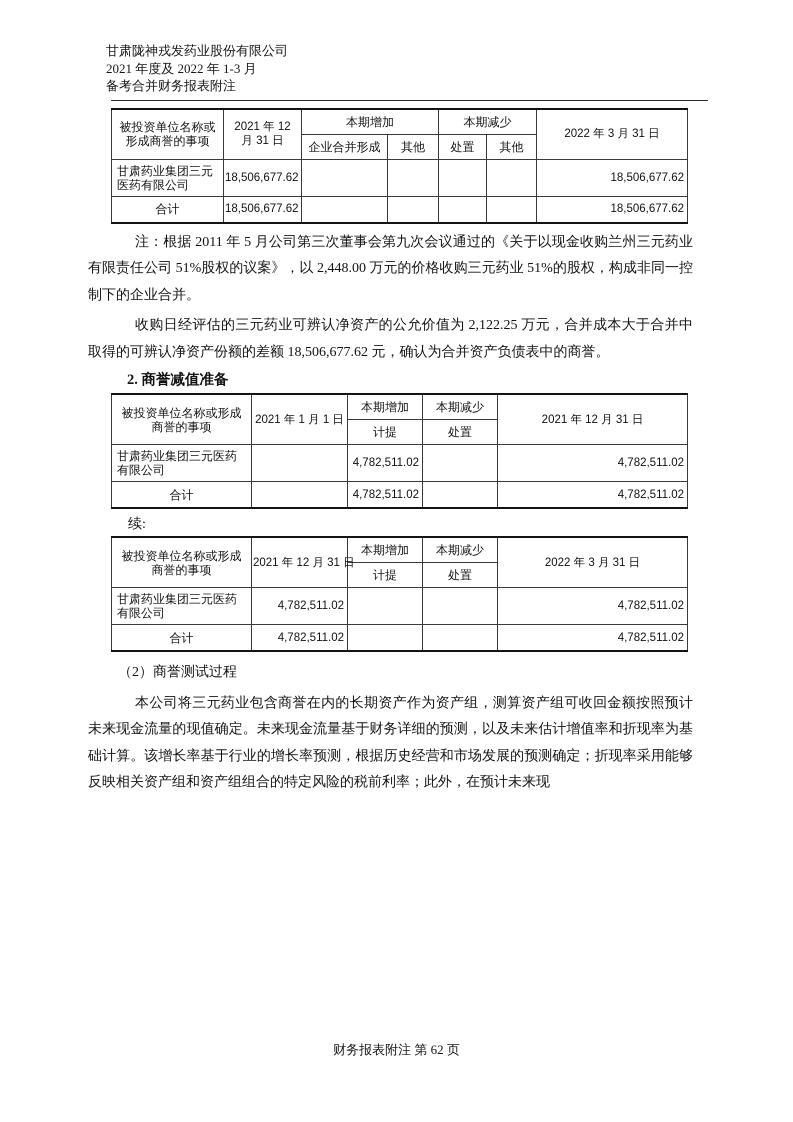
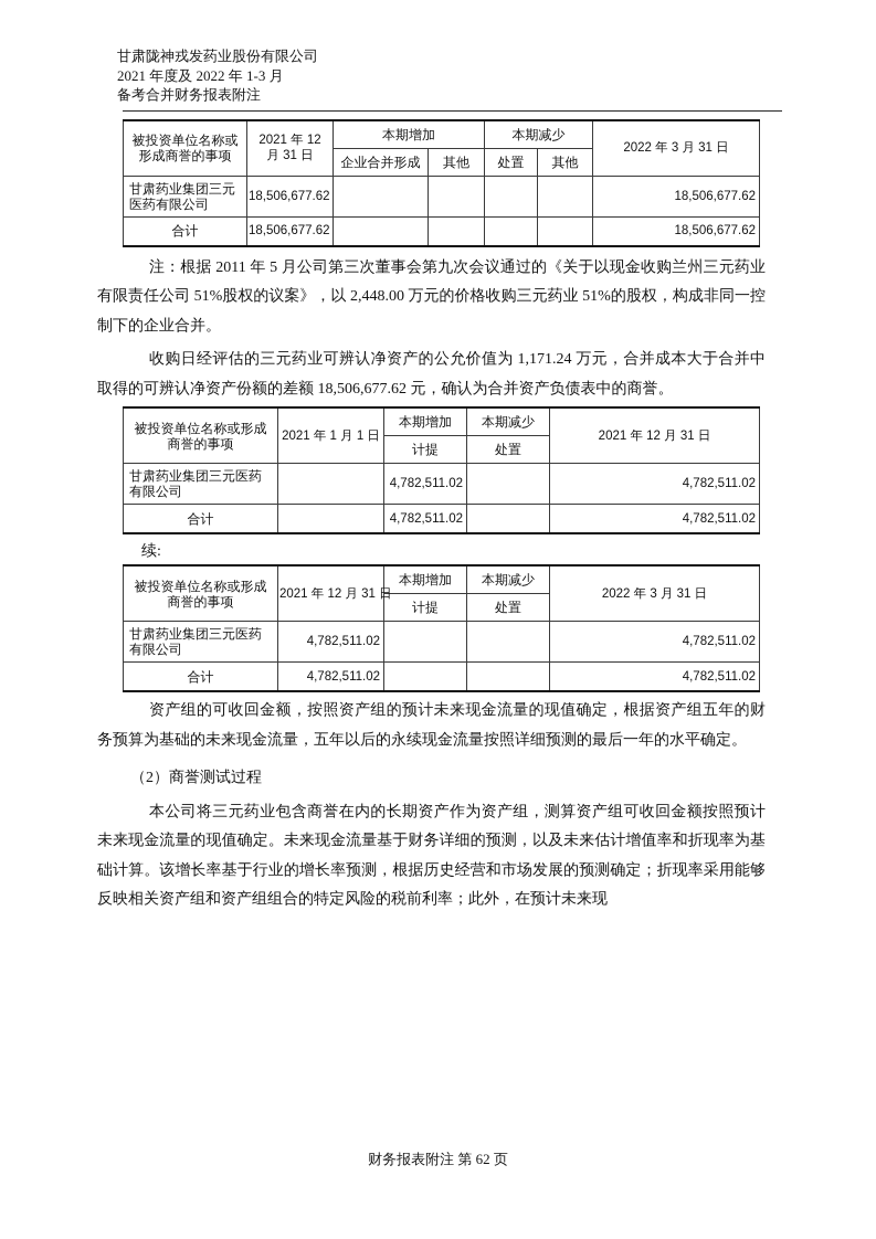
  甘肃陇神戎发药业股份有限公司
  2021 年度及 2022 年 1-3 月
  备考合并财务报表附注
  被投资单位名称或形成商誉的事项	2021 年 12 月 31 日	本期增加	本期减少	2022 年 3 月 31 日
  企业合并形成	其他	处置	其他
  甘肃药业集团三元医药有限公司	18,506,677.62					18,506,677.62
  合计	18,506,677.62					18,506,677.62
  注：根据 2011 年 5 月公司第三次董事会第九次会议通过的《关于以现金收购兰州三元药业有限责任公司 51%股权的议案》，以 2,448.00 万元的价格收购三元药业 51%的股权，构成非同一控制下的企业合并。
- 收购日经评估的三元药业可辨认净资产的公允价值为 2,122.25 万元，合并成本大于合并中取得的可辨认净资产份额的差额 18,506,677.62 元，确认为合并资产负债表中的商誉。
+ 收购日经评估的三元药业可辨认净资产的公允价值为 1,171.24 万元，合并成本大于合并中取得的可辨认净资产份额的差额 18,506,677.62 元，确认为合并资产负债表中的商誉。
- 2. 商誉减值准备
  被投资单位名称或形成商誉的事项	2021 年 1 月 1 日	本期增加	本期减少	2021 年 12 月 31 日
  计提	处置
  甘肃药业集团三元医药有限公司		4,782,511.02		4,782,511.02
  合计		4,782,511.02		4,782,511.02
  续:
  被投资单位名称或形成商誉的事项	2021 年 12 月 31 日	本期增加	本期减少	2022 年 3 月 31 日
  计提	处置
  甘肃药业集团三元医药有限公司	4,782,511.02			4,782,511.02
  合计	4,782,511.02			4,782,511.02
+ 资产组的可收回金额，按照资产组的预计未来现金流量的现值确定，根据资产组五年的财务预算为基础的未来现金流量，五年以后的永续现金流量按照详细预测的最后一年的水平确定。
  （2）商誉测试过程
  本公司将三元药业包含商誉在内的长期资产作为资产组，测算资产组可收回金额按照预计未来现金流量的现值确定。未来现金流量基于财务详细的预测，以及未来估计增值率和折现率为基础计算。该增长率基于行业的增长率预测，根据历史经营和市场发展的预测确定；折现率采用能够反映相关资产组和资产组组合的特定风险的税前利率；此外，在预计未来现
  财务报表附注 第 62 页
